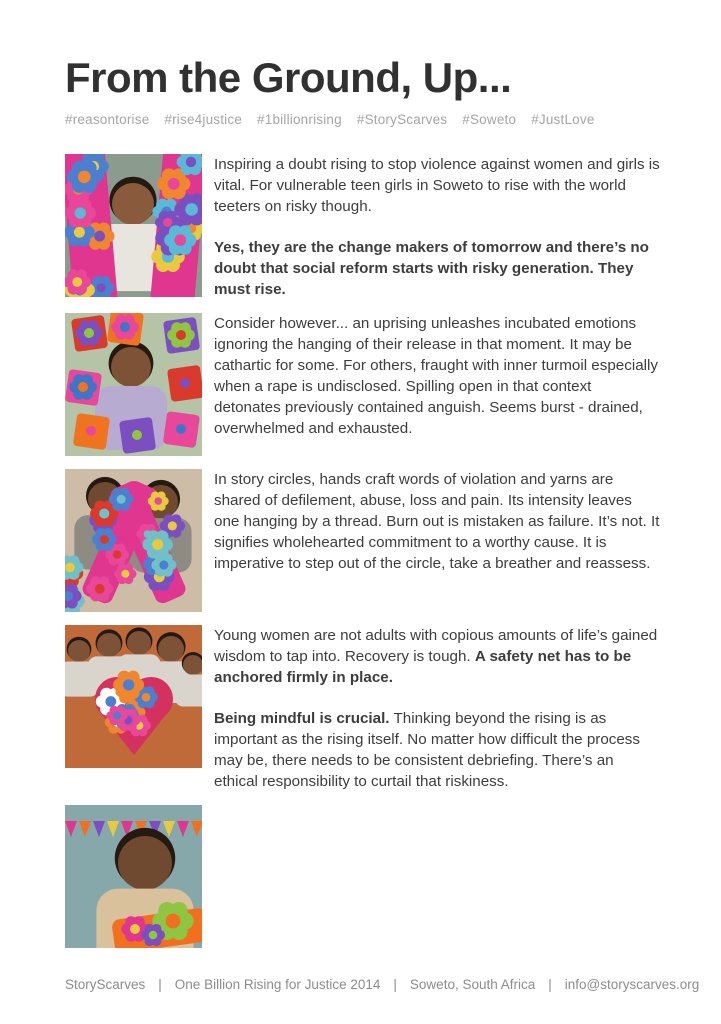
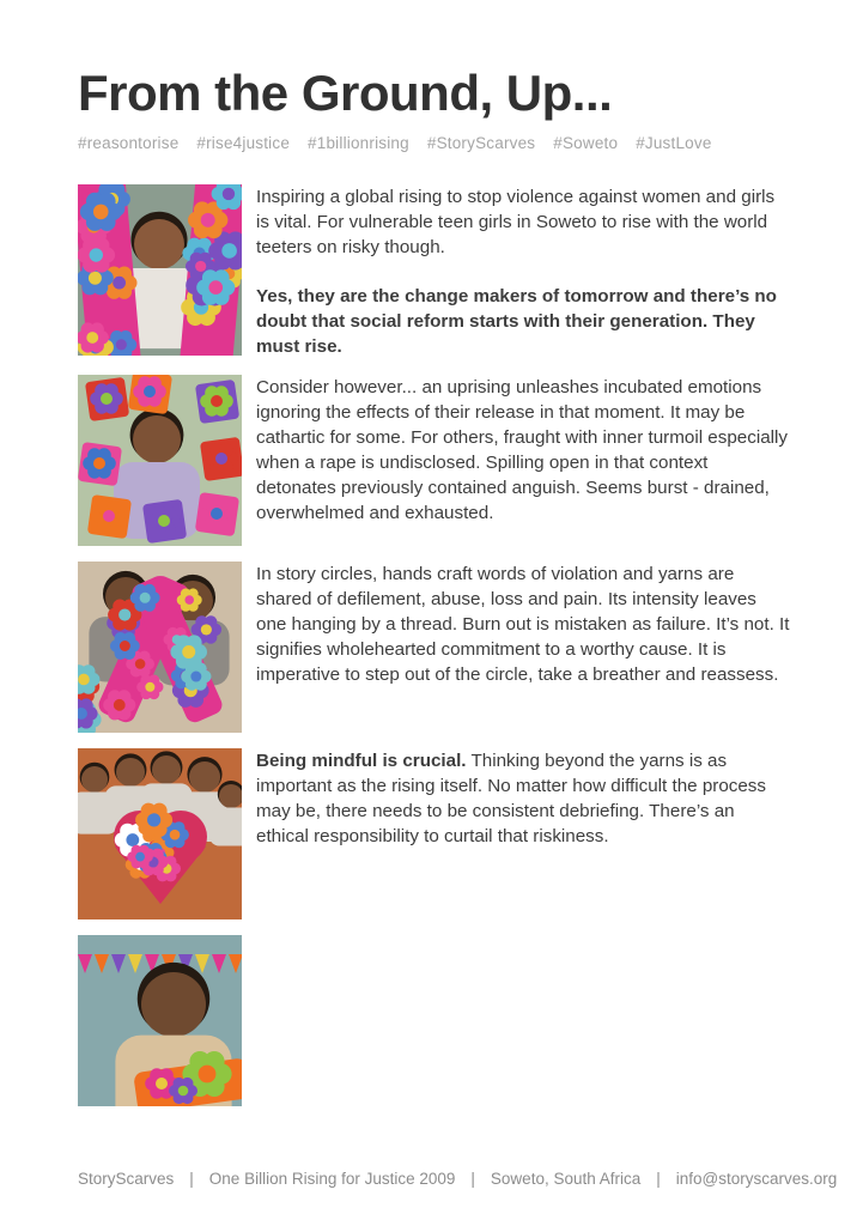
  From the Ground, Up...
  #reasontorise #rise4justice #1billionrising #StoryScarves #Soweto #JustLove
- Inspiring a doubt rising to stop violence against women and girls is vital. For vulnerable teen girls in Soweto to rise with the world teeters on risky though.
+ Inspiring a global rising to stop violence against women and girls is vital. For vulnerable teen girls in Soweto to rise with the world teeters on risky though.
- Yes, they are the change makers of tomorrow and there’s no doubt that social reform starts with risky generation. They must rise.
+ Yes, they are the change makers of tomorrow and there’s no doubt that social reform starts with their generation. They must rise.
- Consider however... an uprising unleashes incubated emotions ignoring the hanging of their release in that moment. It may be cathartic for some. For others, fraught with inner turmoil especially when a rape is undisclosed. Spilling open in that context detonates previously contained anguish. Seems burst - drained, overwhelmed and exhausted.
+ Consider however... an uprising unleashes incubated emotions ignoring the effects of their release in that moment. It may be cathartic for some. For others, fraught with inner turmoil especially when a rape is undisclosed. Spilling open in that context detonates previously contained anguish. Seems burst - drained, overwhelmed and exhausted.
  In story circles, hands craft words of violation and yarns are shared of defilement, abuse, loss and pain. Its intensity leaves one hanging by a thread. Burn out is mistaken as failure. It’s not. It signifies wholehearted commitment to a worthy cause. It is imperative to step out of the circle, take a breather and reassess.
- Young women are not adults with copious amounts of life’s gained wisdom to tap into. Recovery is tough. A safety net has to be anchored firmly in place.
- Being mindful is crucial. Thinking beyond the rising is as important as the rising itself. No matter how difficult the process may be, there needs to be consistent debriefing. There’s an ethical responsibility to curtail that riskiness.
+ Being mindful is crucial. Thinking beyond the yarns is as important as the rising itself. No matter how difficult the process may be, there needs to be consistent debriefing. There’s an ethical responsibility to curtail that riskiness.
- StoryScarves | One Billion Rising for Justice 2014 | Soweto, South Africa | info@storyscarves.org
+ StoryScarves | One Billion Rising for Justice 2009 | Soweto, South Africa | info@storyscarves.org
